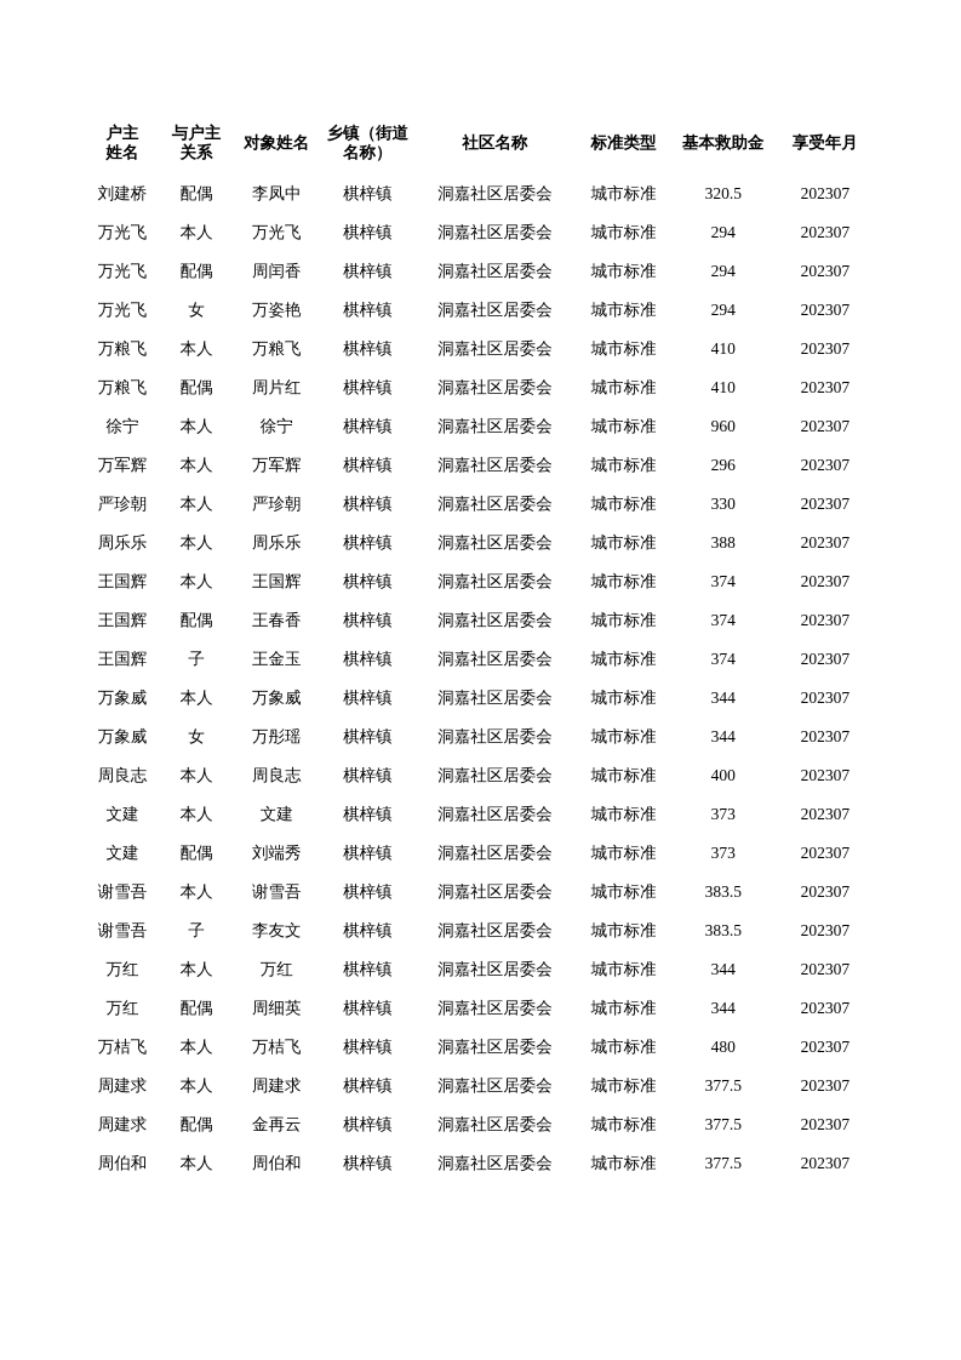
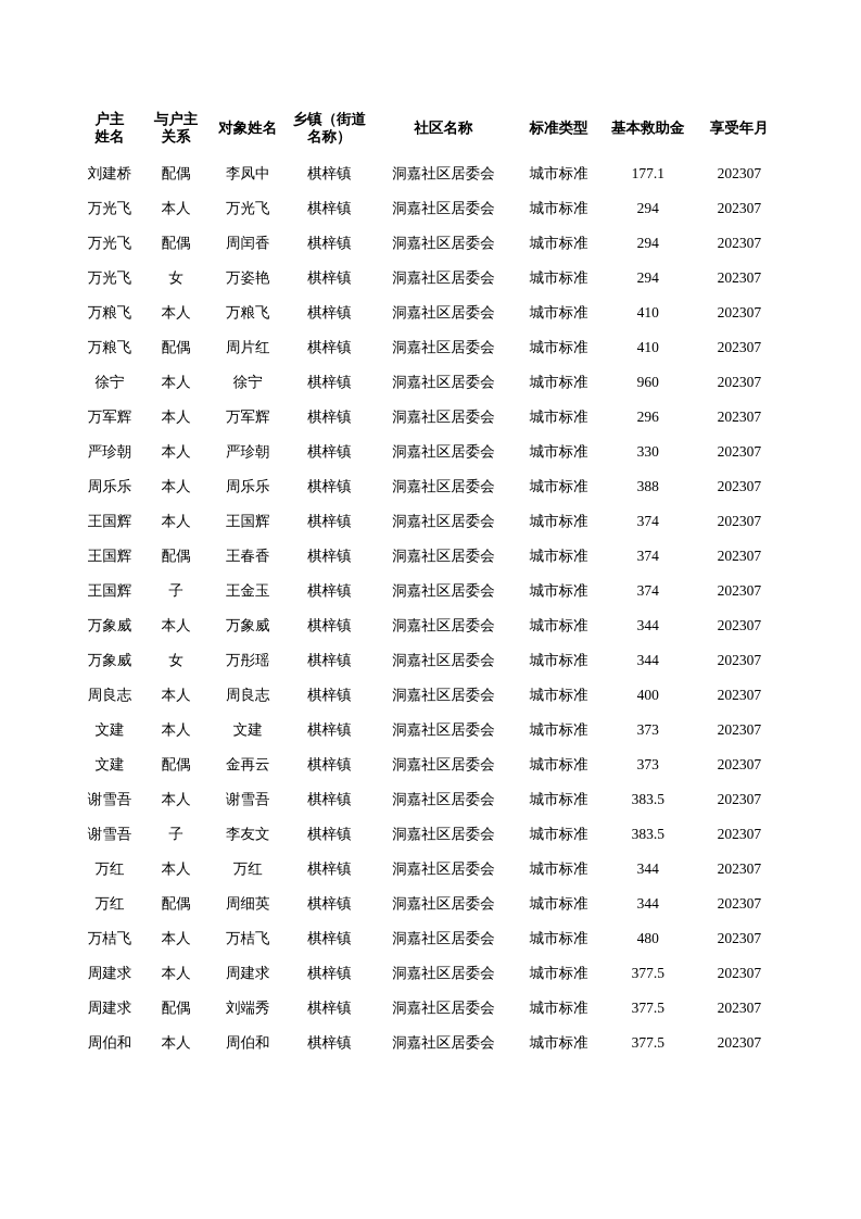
  户主 姓名	与户主 关系	对象姓名	乡镇（街道 名称）	社区名称	标准类型	基本救助金	享受年月
- 刘建桥	配偶	李凤中	棋梓镇	洞嘉社区居委会	城市标准	320.5	202307
+ 刘建桥	配偶	李凤中	棋梓镇	洞嘉社区居委会	城市标准	177.1	202307
  万光飞	本人	万光飞	棋梓镇	洞嘉社区居委会	城市标准	294	202307
  万光飞	配偶	周闰香	棋梓镇	洞嘉社区居委会	城市标准	294	202307
  万光飞	女	万姿艳	棋梓镇	洞嘉社区居委会	城市标准	294	202307
  万粮飞	本人	万粮飞	棋梓镇	洞嘉社区居委会	城市标准	410	202307
  万粮飞	配偶	周片红	棋梓镇	洞嘉社区居委会	城市标准	410	202307
  徐宁	本人	徐宁	棋梓镇	洞嘉社区居委会	城市标准	960	202307
  万军辉	本人	万军辉	棋梓镇	洞嘉社区居委会	城市标准	296	202307
  严珍朝	本人	严珍朝	棋梓镇	洞嘉社区居委会	城市标准	330	202307
  周乐乐	本人	周乐乐	棋梓镇	洞嘉社区居委会	城市标准	388	202307
  王国辉	本人	王国辉	棋梓镇	洞嘉社区居委会	城市标准	374	202307
  王国辉	配偶	王春香	棋梓镇	洞嘉社区居委会	城市标准	374	202307
  王国辉	子	王金玉	棋梓镇	洞嘉社区居委会	城市标准	374	202307
  万象威	本人	万象威	棋梓镇	洞嘉社区居委会	城市标准	344	202307
  万象威	女	万彤瑶	棋梓镇	洞嘉社区居委会	城市标准	344	202307
  周良志	本人	周良志	棋梓镇	洞嘉社区居委会	城市标准	400	202307
  文建	本人	文建	棋梓镇	洞嘉社区居委会	城市标准	373	202307
- 文建	配偶	刘端秀	棋梓镇	洞嘉社区居委会	城市标准	373	202307
+ 文建	配偶	金再云	棋梓镇	洞嘉社区居委会	城市标准	373	202307
  谢雪吾	本人	谢雪吾	棋梓镇	洞嘉社区居委会	城市标准	383.5	202307
  谢雪吾	子	李友文	棋梓镇	洞嘉社区居委会	城市标准	383.5	202307
  万红	本人	万红	棋梓镇	洞嘉社区居委会	城市标准	344	202307
  万红	配偶	周细英	棋梓镇	洞嘉社区居委会	城市标准	344	202307
  万桔飞	本人	万桔飞	棋梓镇	洞嘉社区居委会	城市标准	480	202307
  周建求	本人	周建求	棋梓镇	洞嘉社区居委会	城市标准	377.5	202307
- 周建求	配偶	金再云	棋梓镇	洞嘉社区居委会	城市标准	377.5	202307
+ 周建求	配偶	刘端秀	棋梓镇	洞嘉社区居委会	城市标准	377.5	202307
  周伯和	本人	周伯和	棋梓镇	洞嘉社区居委会	城市标准	377.5	202307
